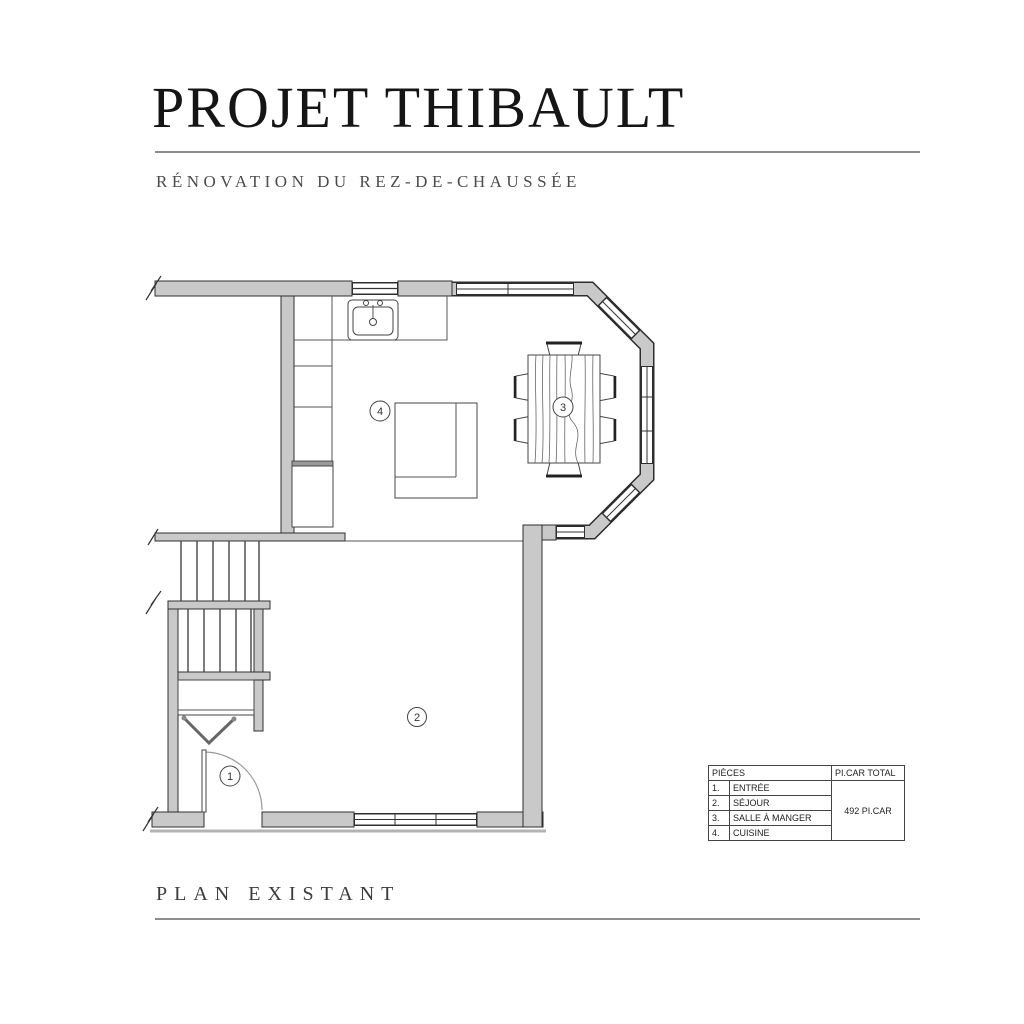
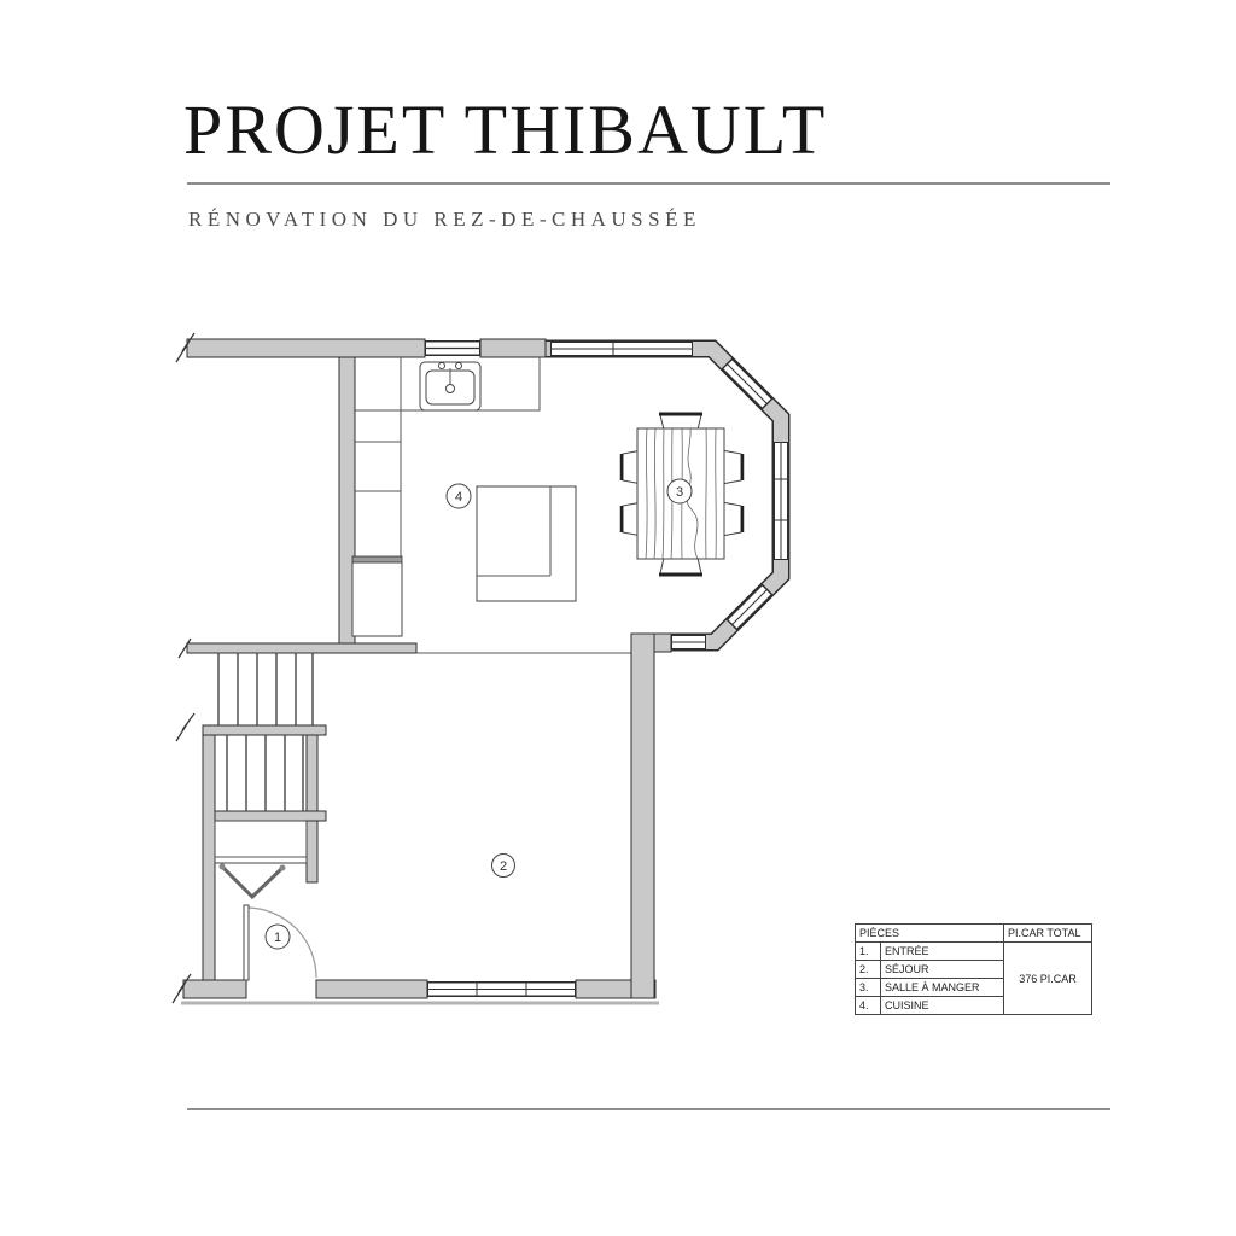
  PROJET THIBAULT
  RÉNOVATION DU REZ-DE-CHAUSSÉE
  1
  2
  3
  4
  PIÈCES	PI.CAR TOTAL
- 1.	ENTRÉE	492 PI.CAR
+ 1.	ENTRÉE	376 PI.CAR
  2.	SÉJOUR
  3.	SALLE À MANGER
  4.	CUISINE
- PLAN EXISTANT
